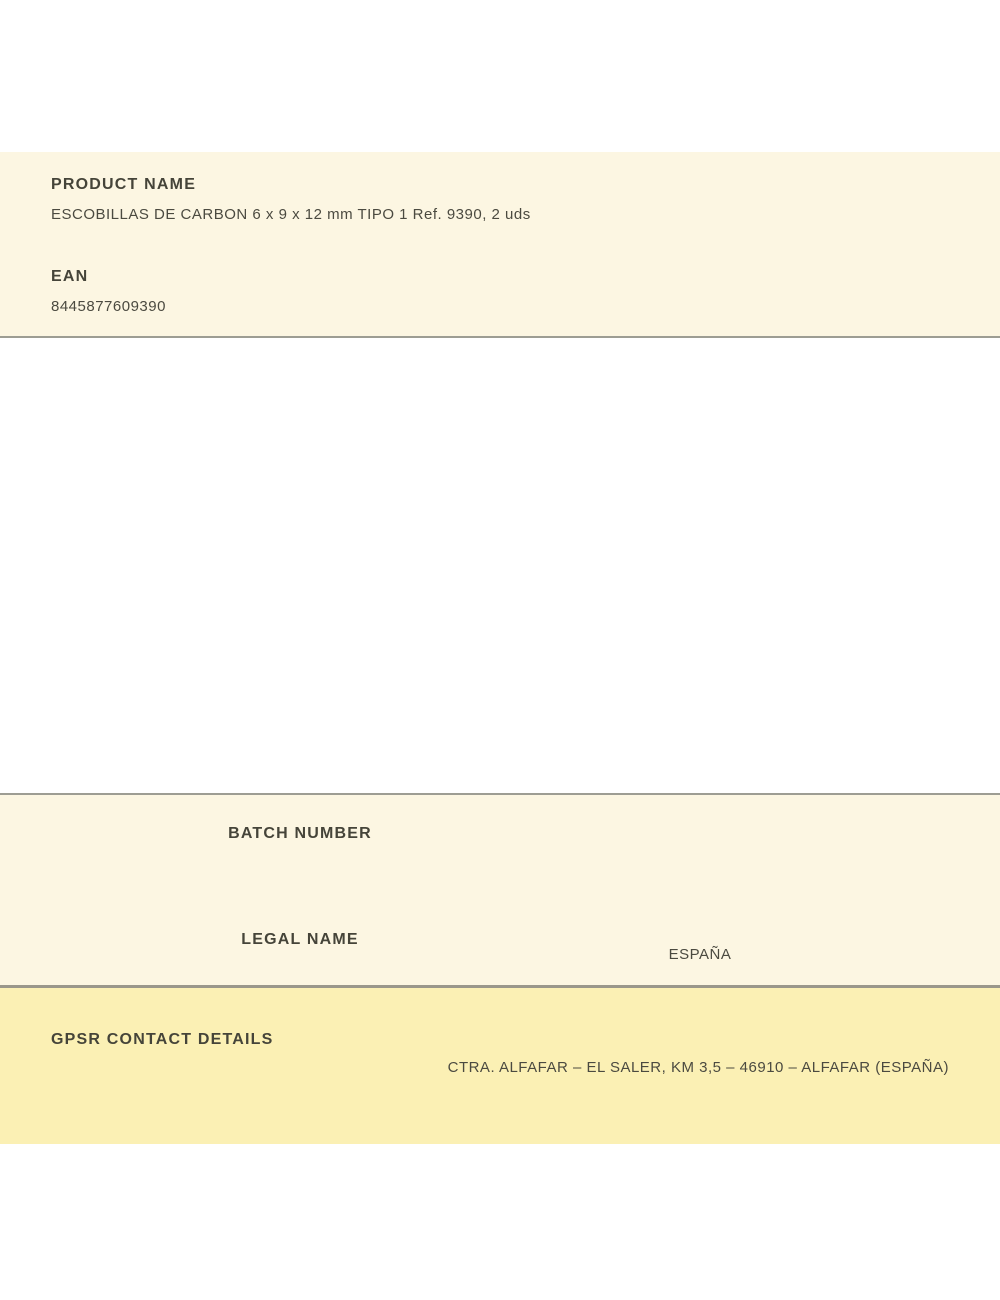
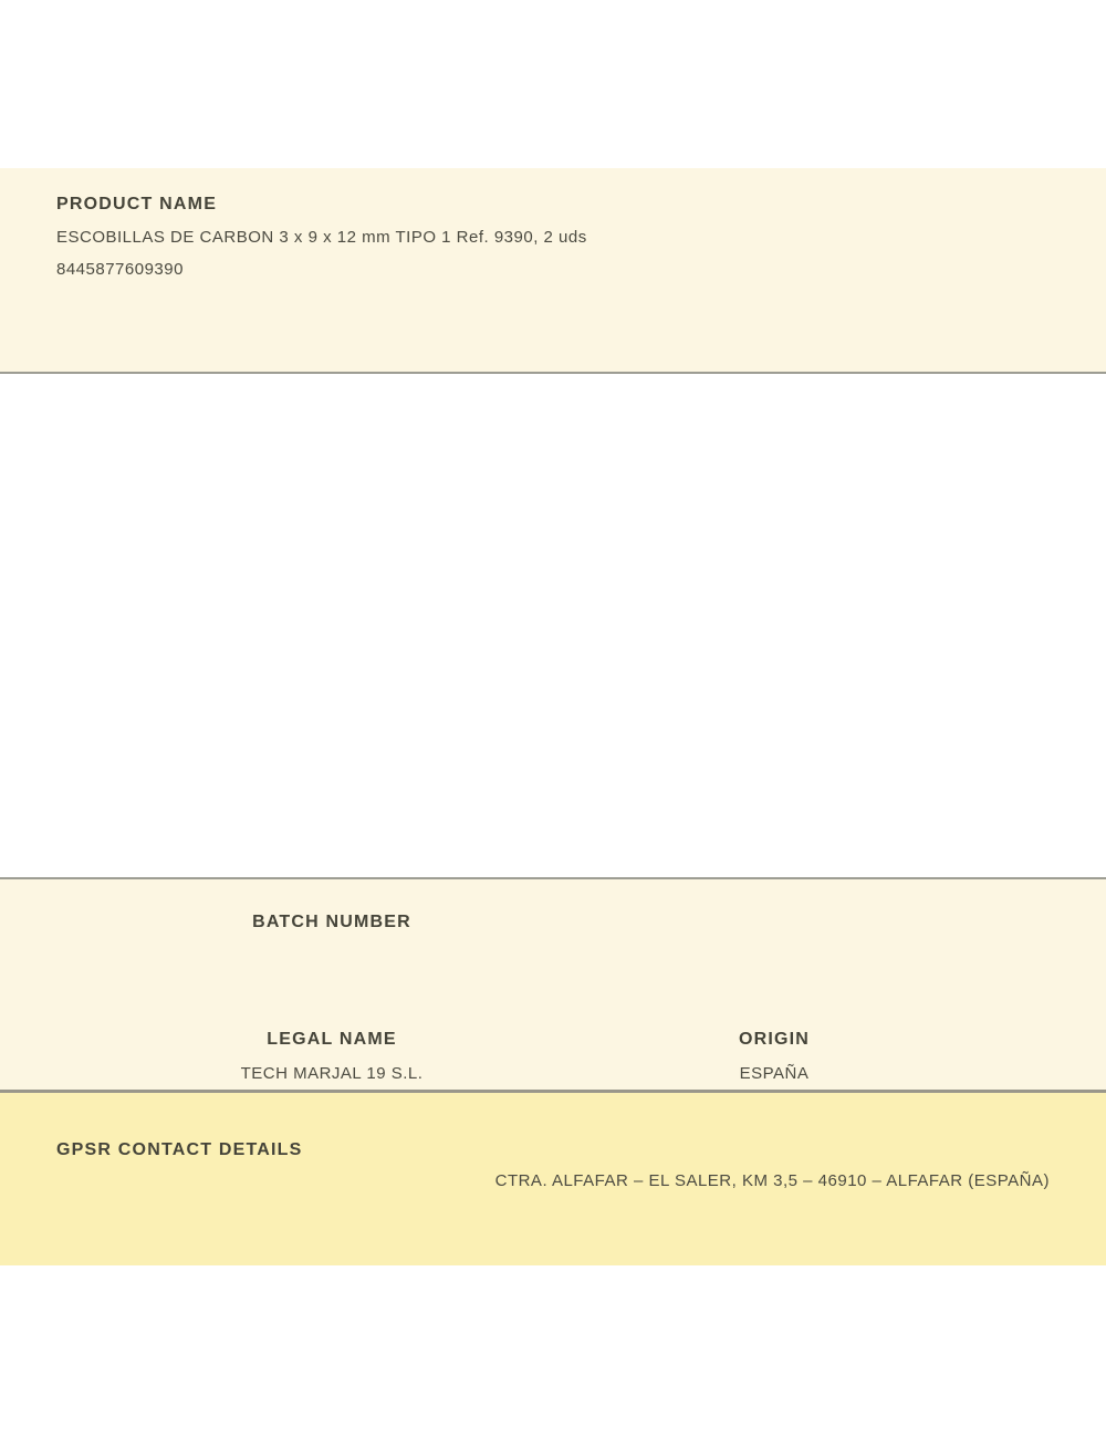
  PRODUCT NAME
- ESCOBILLAS DE CARBON 6 x 9 x 12 mm TIPO 1 Ref. 9390, 2 uds
+ ESCOBILLAS DE CARBON 3 x 9 x 12 mm TIPO 1 Ref. 9390, 2 uds
- EAN
  8445877609390
  BATCH NUMBER
  LEGAL NAME
+ TECH MARJAL 19 S.L.
+ ORIGIN
  ESPAÑA
  GPSR CONTACT DETAILS
  CTRA. ALFAFAR – EL SALER, KM 3,5 – 46910 – ALFAFAR (ESPAÑA)
